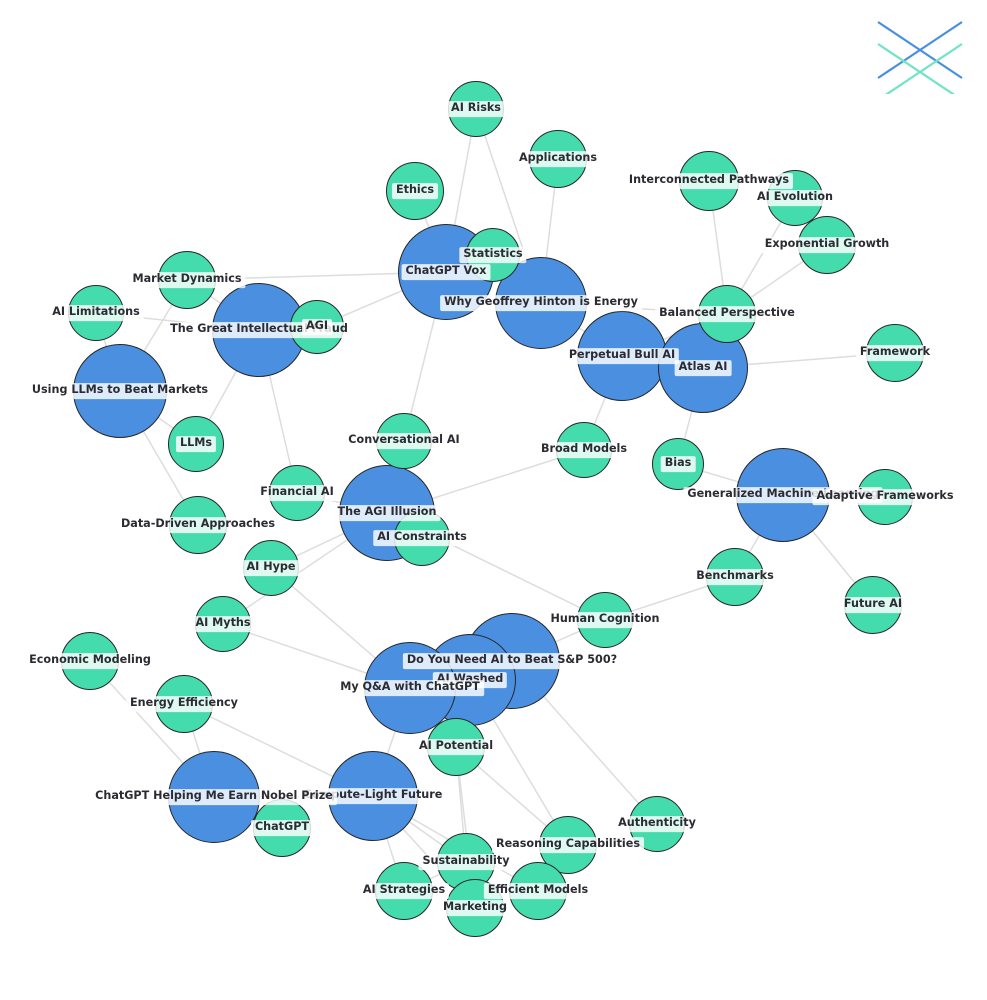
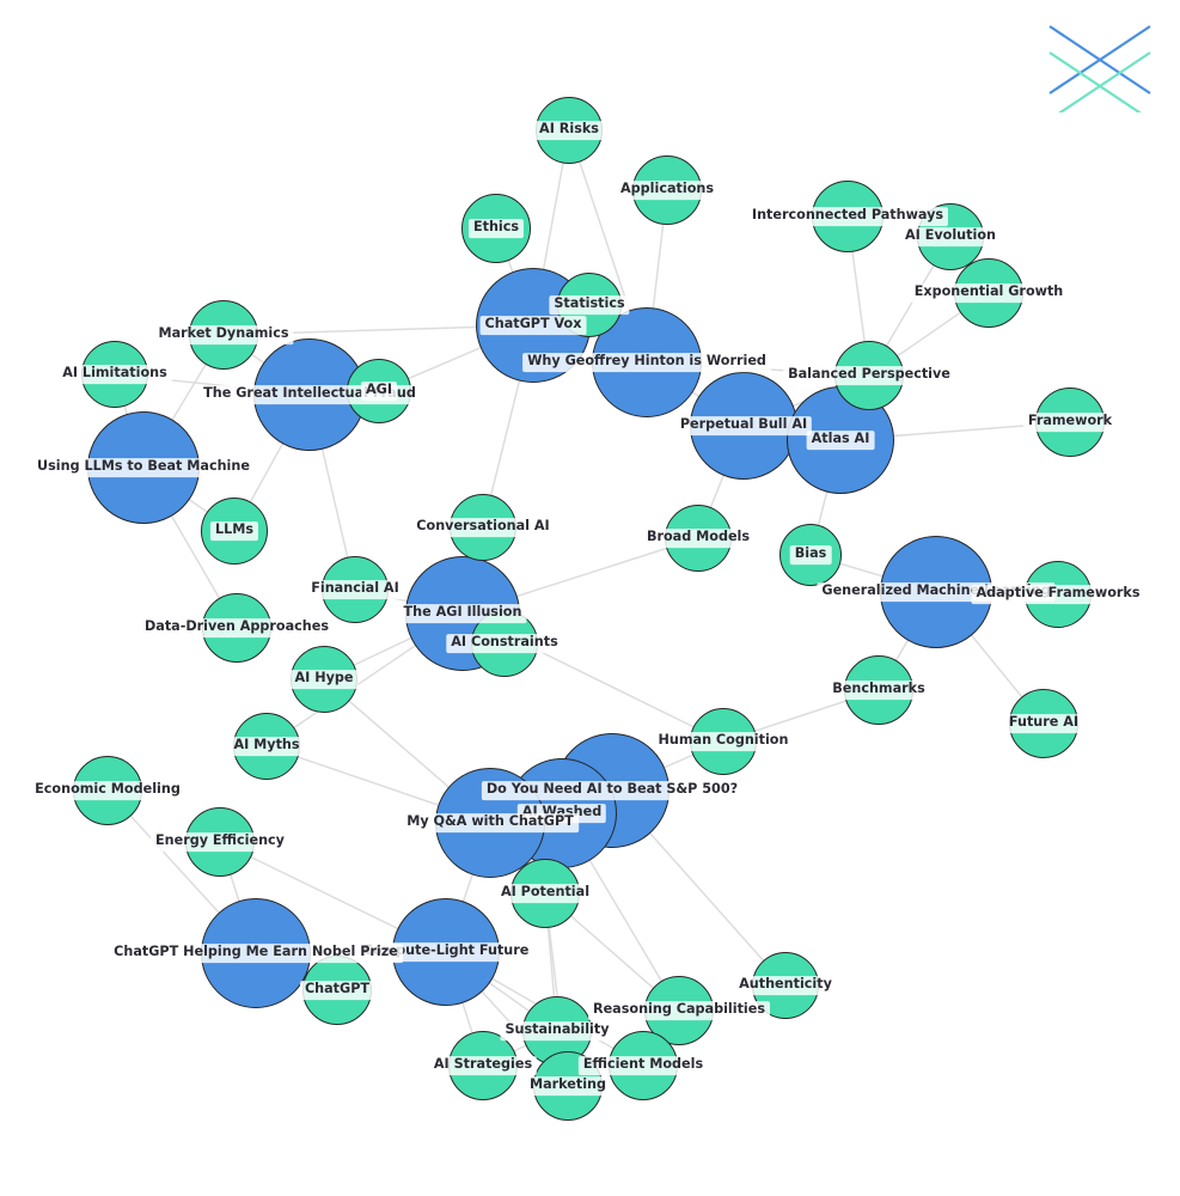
  AI Risks
  Applications
  Ethics
  Interconnected Pathways
  AI Evolution
  Exponential Growth
  Statistics
  ChatGPT Vox
  Market Dynamics
- Why Geoffrey Hinton is Energy
+ Why Geoffrey Hinton is Worried
  AI Limitations
  Balanced Perspective
  The Great Intellectual Fraud
  AGI
  Framework
  Perpetual Bull AI
  Atlas AI
- Using LLMs to Beat Markets
+ Using LLMs to Beat Machine
  Conversational AI
  LLMs
  Broad Models
  Bias
  Financial AI
  Generalized Machine Learning
  Adaptive Frameworks
  Data-Driven Approaches
  The AGI Illusion
  AI Constraints
  AI Hype
  Benchmarks
  Future AI
  AI Myths
  Human Cognition
  Economic Modeling
  Do You Need AI to Beat S&P 500?
  AI Washed
  My Q&A with ChatGPT
  Energy Efficiency
  AI Potential
  Compute-Light Future
  ChatGPT Helping Me Earn Nobel Prize
  Authenticity
  ChatGPT
  Reasoning Capabilities
  Sustainability
  AI Strategies
  Efficient Models
  Marketing
